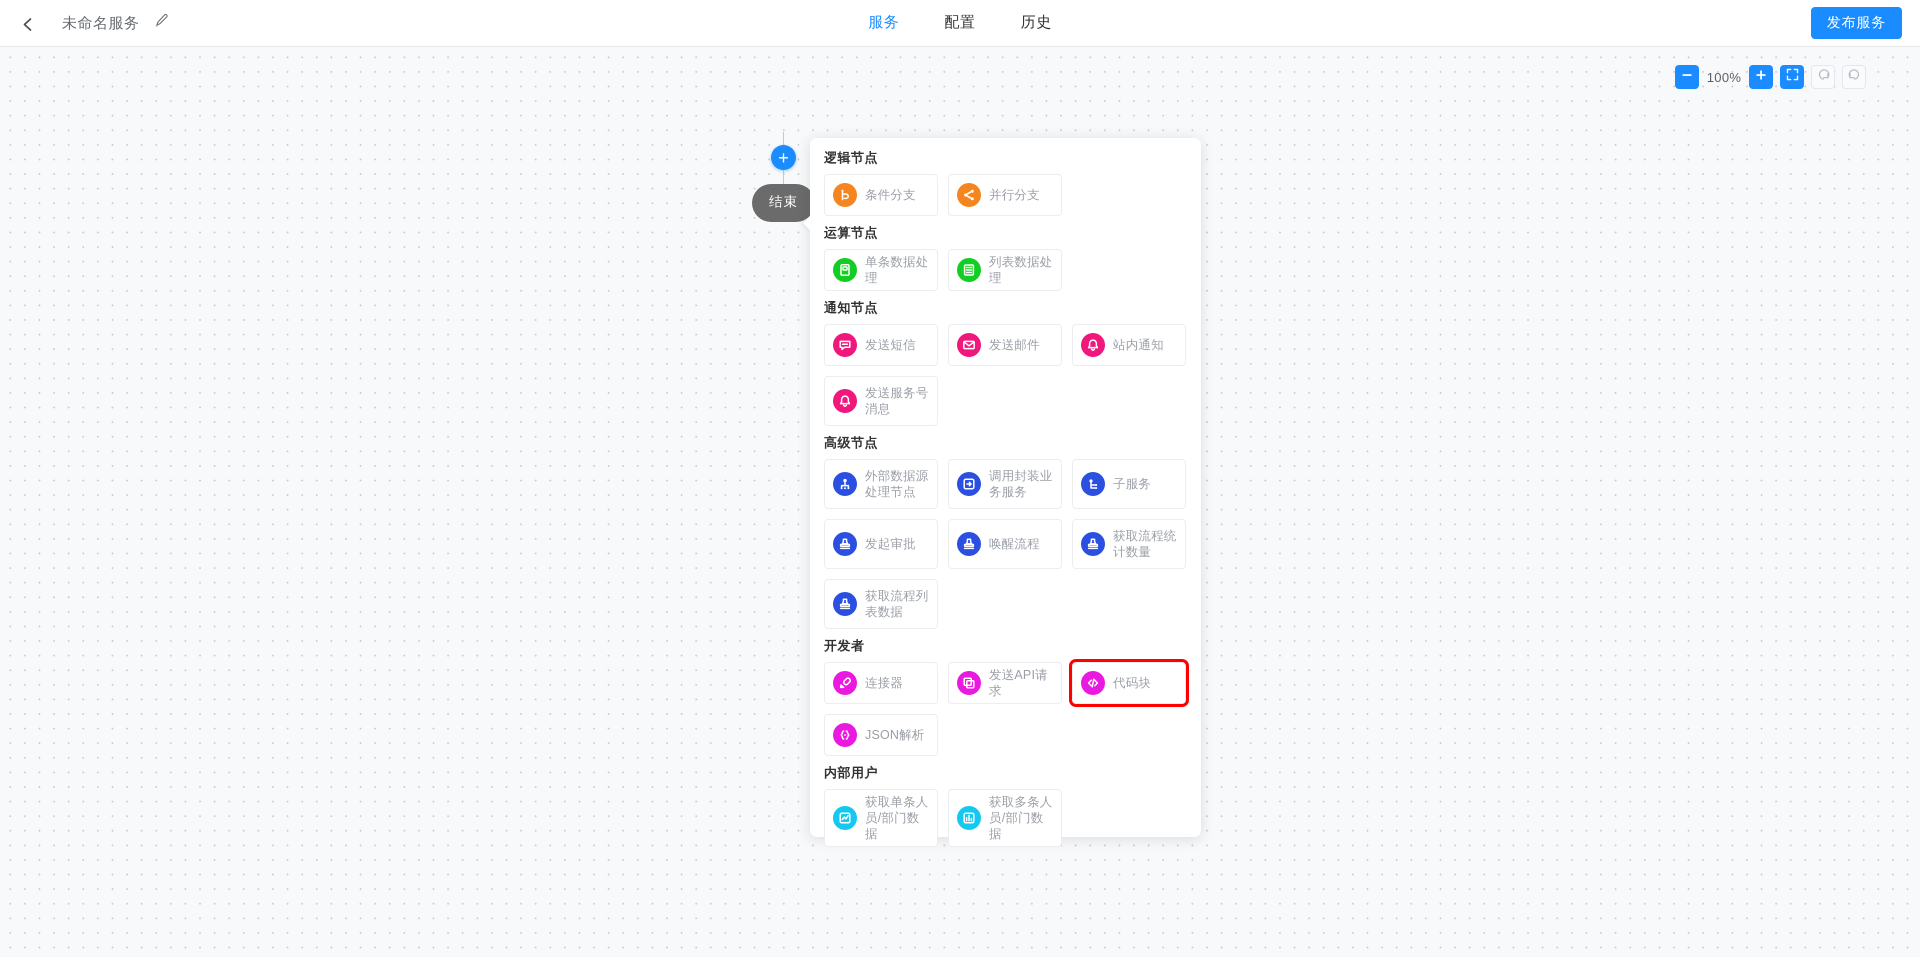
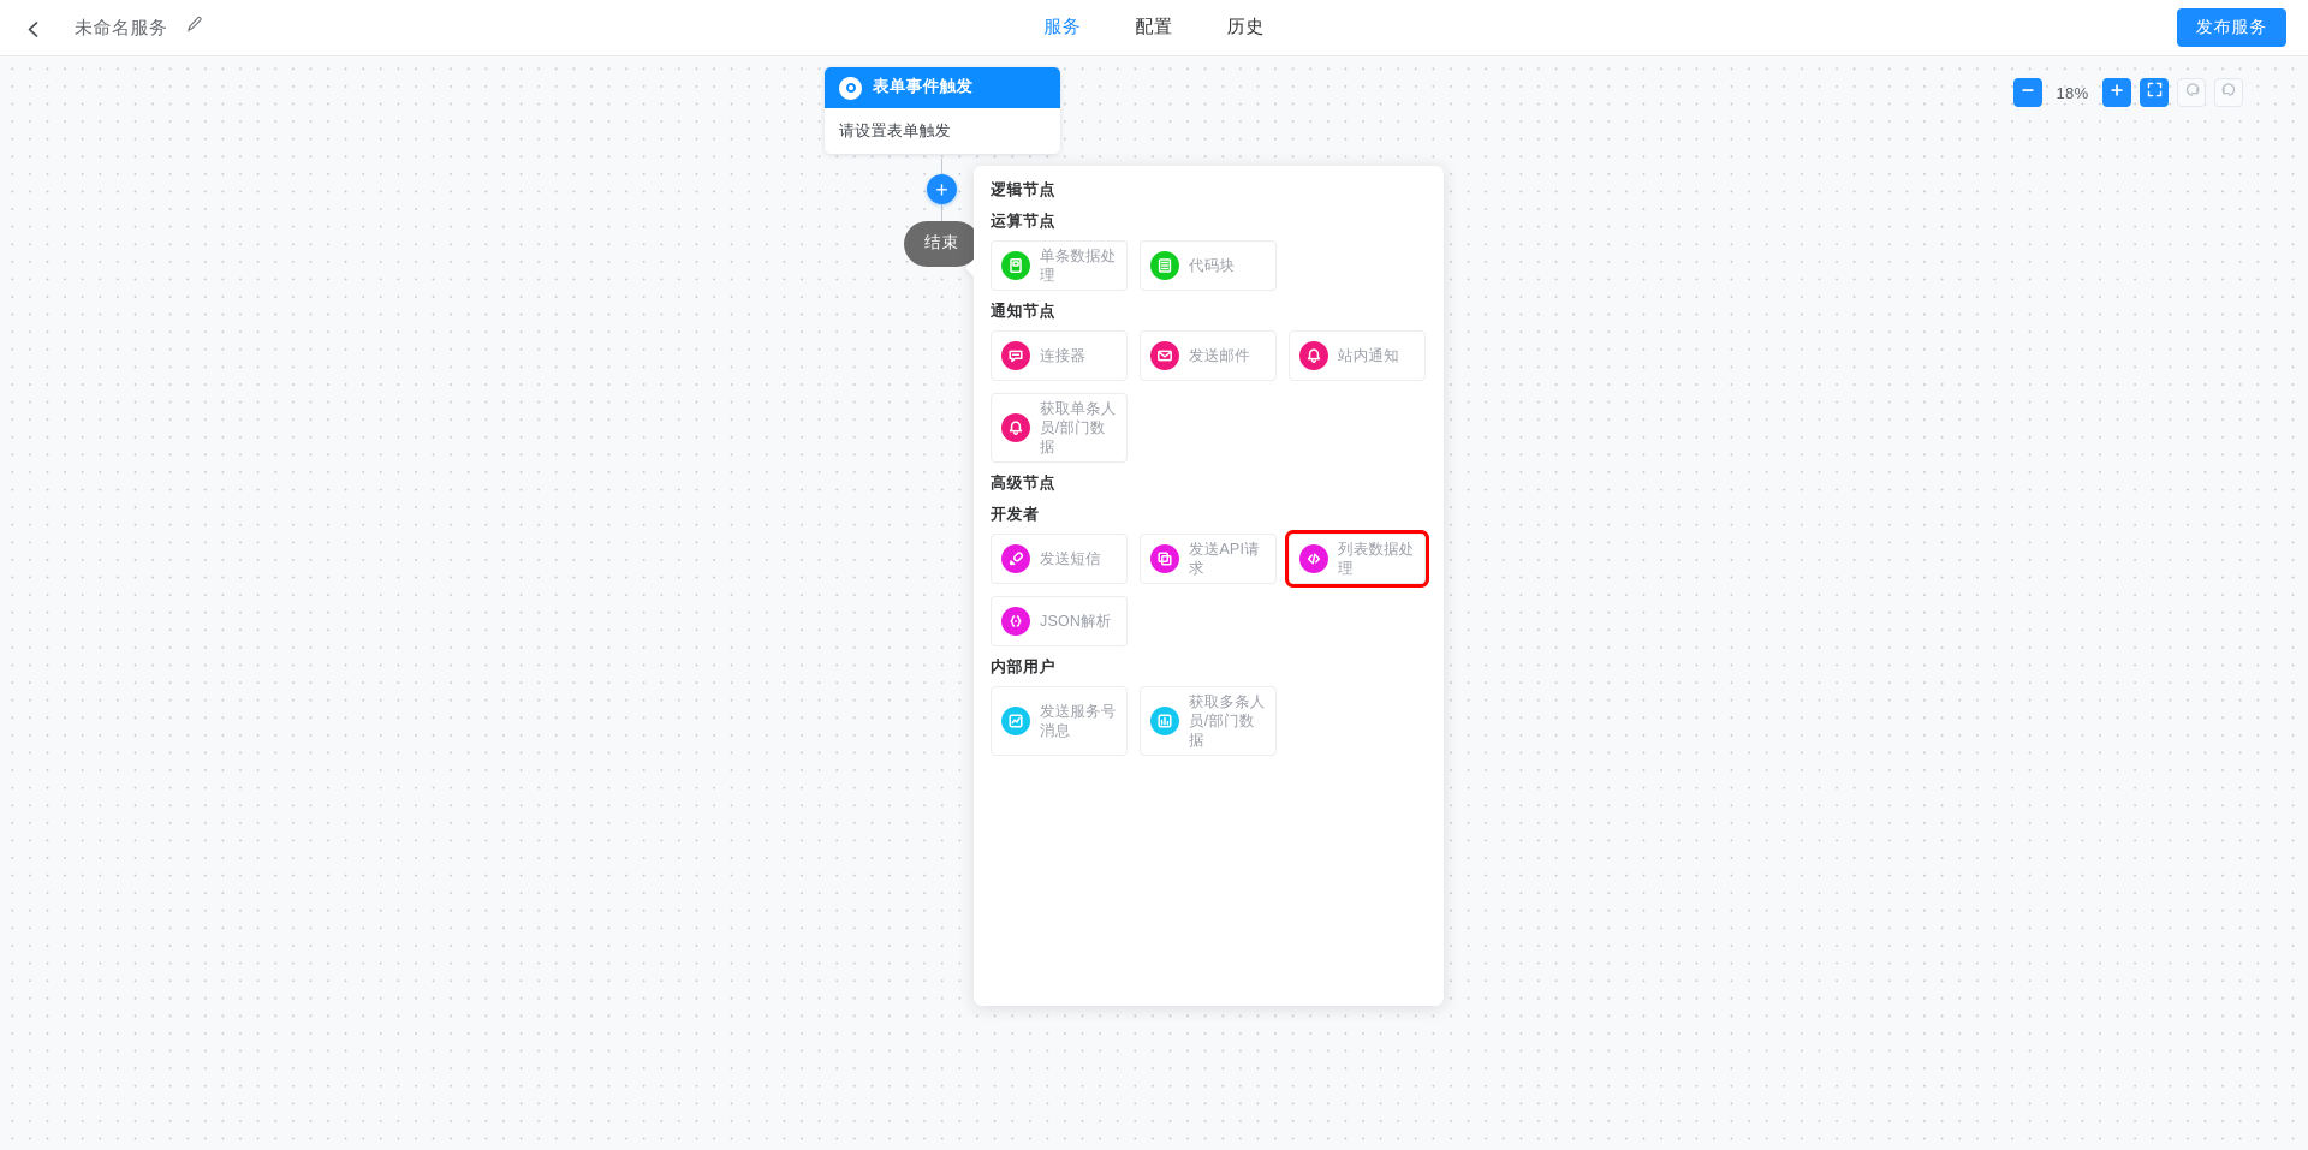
  未命名服务
  服务
  配置
  历史
  发布服务
- 100%
+ 18%
+ 表单事件触发
+ 请设置表单触发
  +
  结束
  逻辑节点
- 条件分支
- 并行分支
  运算节点
  单条数据处理
- 列表数据处理
+ 代码块
  通知节点
- 发送短信
+ 连接器
  发送邮件
  站内通知
- 发送服务号消息
+ 获取单条人员/部门数据
  高级节点
- 外部数据源处理节点
- 调用封装业务服务
- 子服务
- 发起审批
- 唤醒流程
- 获取流程统计数量
- 获取流程列表数据
  开发者
- 连接器
+ 发送短信
  发送API请求
- 代码块
+ 列表数据处理
  JSON解析
  内部用户
- 获取单条人员/部门数据
+ 发送服务号消息
  获取多条人员/部门数据
